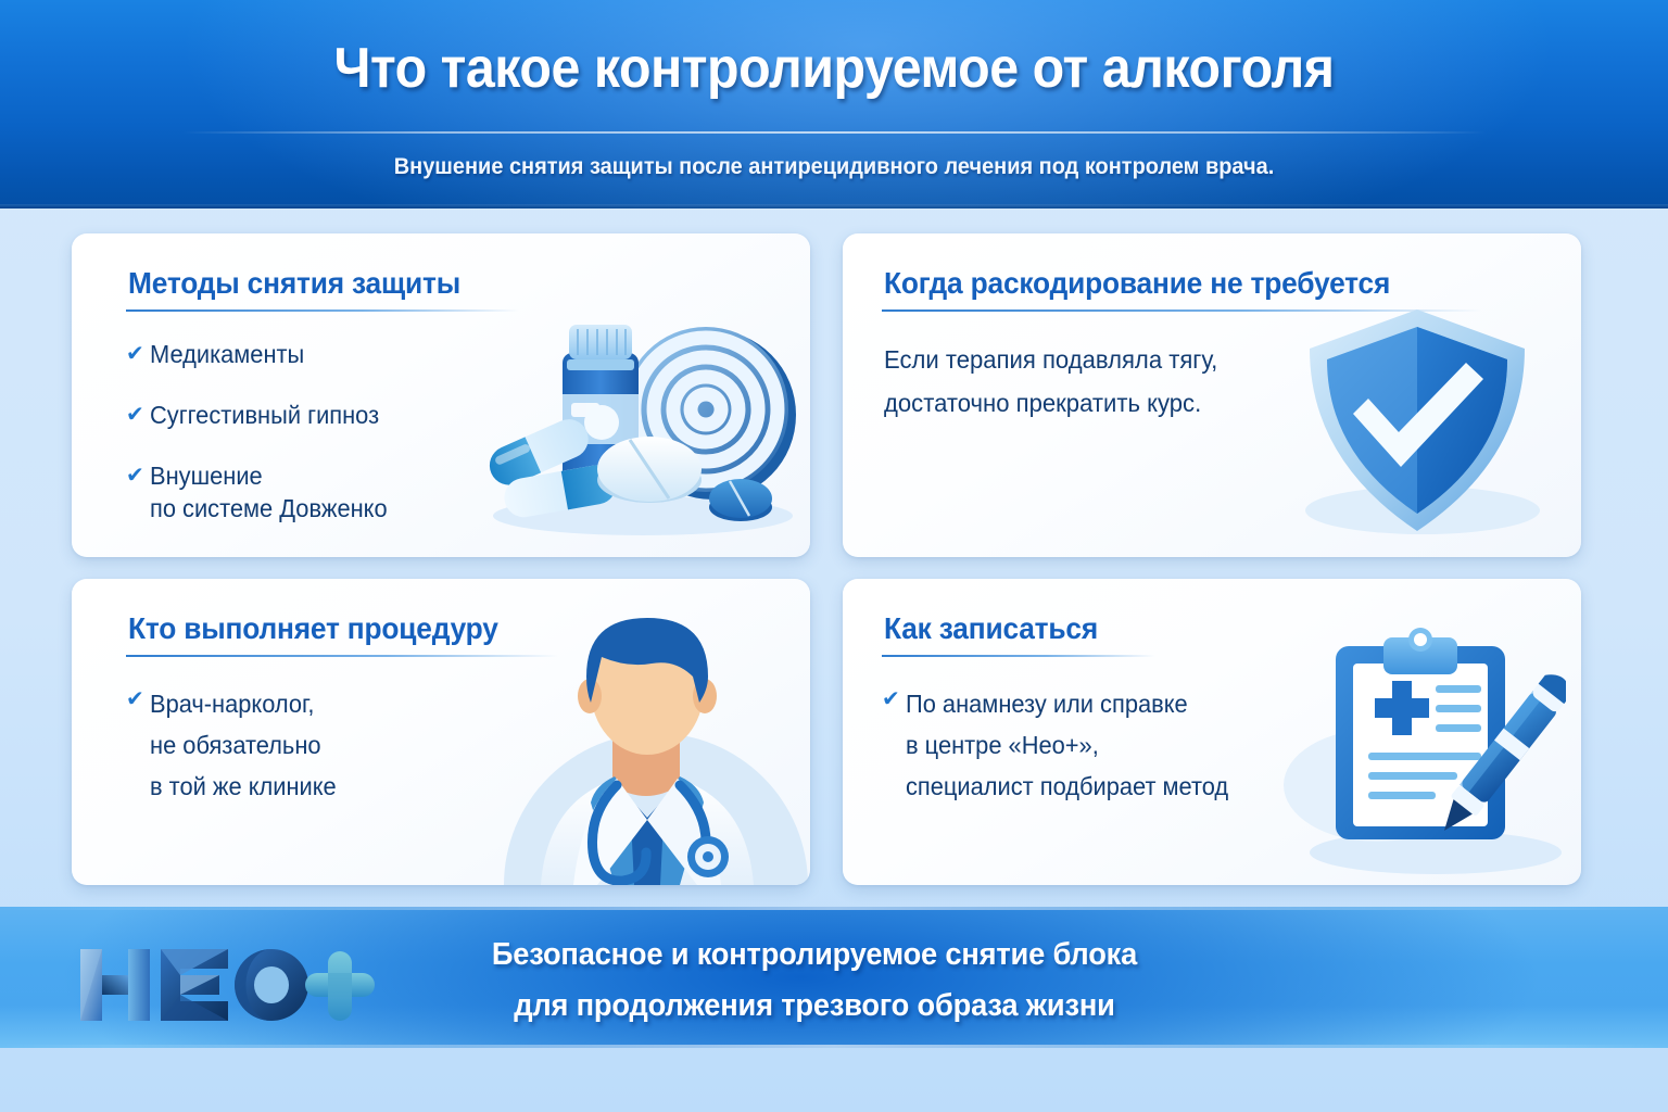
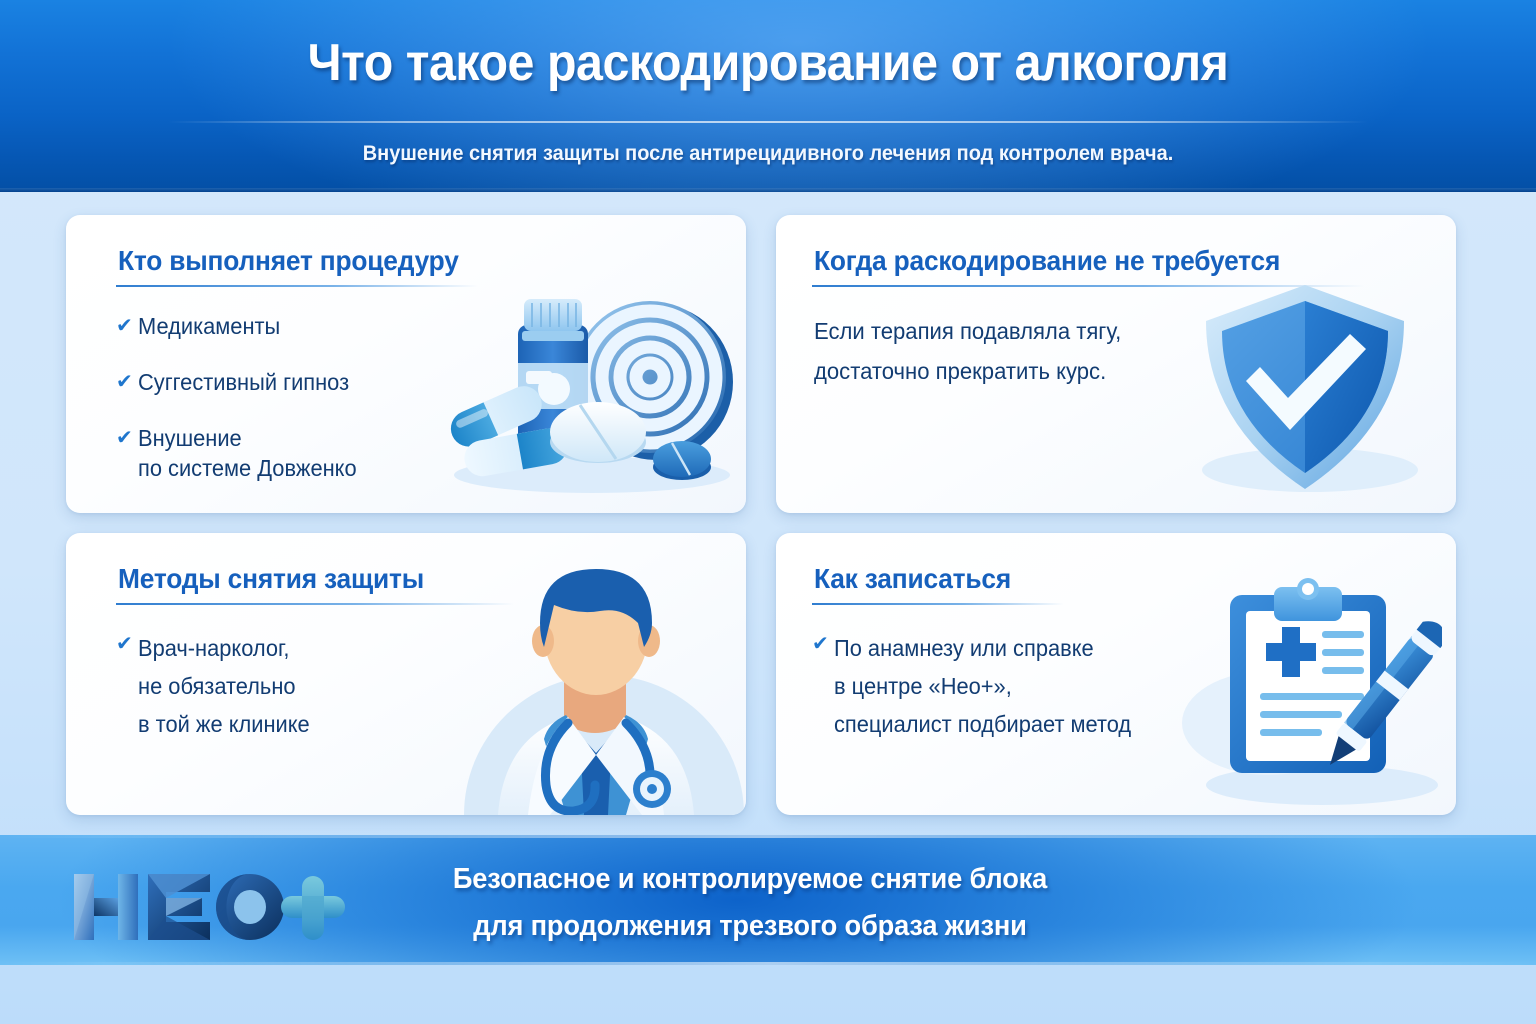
- Что такое контролируемое от алкоголя
+ Что такое раскодирование от алкоголя
  Внушение снятия защиты после антирецидивного лечения под контролем врача.
- Методы снятия защиты
+ Кто выполняет процедуру
  ✔
  Медикаменты
  ✔
  Суггестивный гипноз
  ✔
  Внушение
  по системе Довженко
  Когда раскодирование не требуется
  Если терапия подавляла тягу,
  достаточно прекратить курс.
- Кто выполняет процедуру
+ Методы снятия защиты
  ✔
  Врач-нарколог,
  не обязательно
  в той же клинике
  Как записаться
  ✔
  По анамнезу или справке
  в центре «Нео+»,
  специалист подбирает метод
  Безопасное и контролируемое снятие блока
  для продолжения трезвого образа жизни
